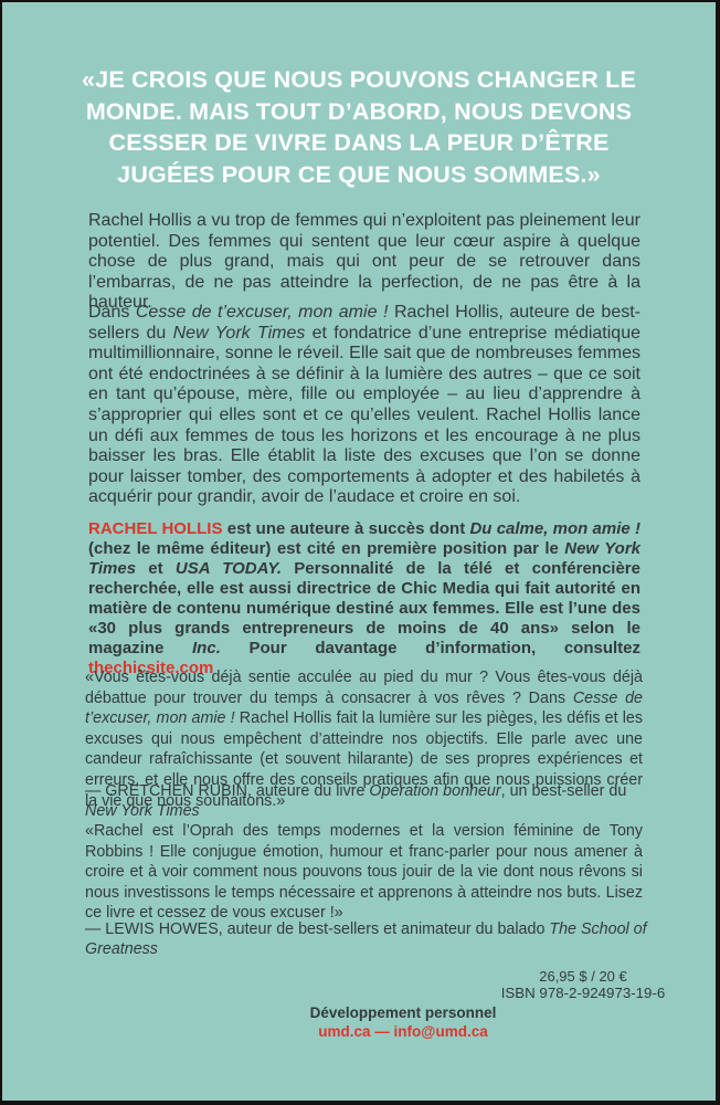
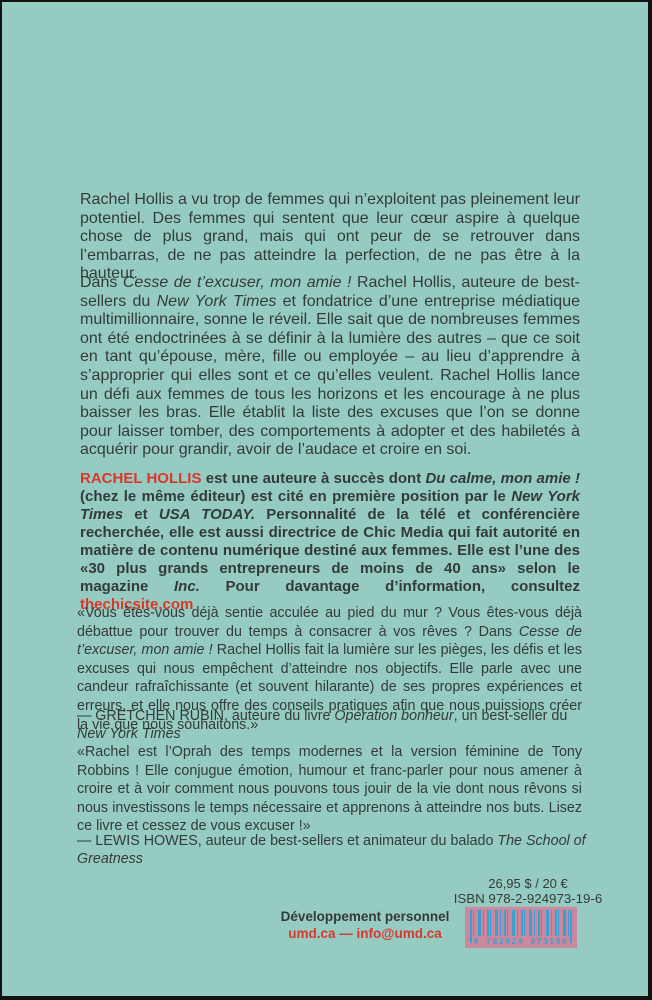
- «JE CROIS QUE NOUS POUVONS CHANGER LE
- MONDE. MAIS TOUT D’ABORD, NOUS DEVONS
- CESSER DE VIVRE DANS LA PEUR D’ÊTRE
- JUGÉES POUR CE QUE NOUS SOMMES.»
  Rachel Hollis a vu trop de femmes qui n’exploitent pas pleinement leur potentiel. Des femmes qui sentent que leur cœur aspire à quelque chose de plus grand, mais qui ont peur de se retrouver dans l’embarras, de ne pas atteindre la perfection, de ne pas être à la hauteur.
  Dans Cesse de t’excuser, mon amie ! Rachel Hollis, auteure de best-sellers du New York Times et fondatrice d’une entreprise médiatique multimillionnaire, sonne le réveil. Elle sait que de nombreuses femmes ont été endoctrinées à se définir à la lumière des autres – que ce soit en tant qu’épouse, mère, fille ou employée – au lieu d’apprendre à s’approprier qui elles sont et ce qu’elles veulent. Rachel Hollis lance un défi aux femmes de tous les horizons et les encourage à ne plus baisser les bras. Elle établit la liste des excuses que l’on se donne pour laisser tomber, des comportements à adopter et des habiletés à acquérir pour grandir, avoir de l’audace et croire en soi.
  RACHEL HOLLIS est une auteure à succès dont Du calme, mon amie ! (chez le même éditeur) est cité en première position par le New York Times et USA TODAY. Personnalité de la télé et conférencière recherchée, elle est aussi directrice de Chic Media qui fait autorité en matière de contenu numérique destiné aux femmes. Elle est l’une des «30 plus grands entrepreneurs de moins de 40 ans» selon le magazine Inc. Pour davantage d’information, consultez thechicsite.com
  «Vous êtes-vous déjà sentie acculée au pied du mur ? Vous êtes-vous déjà débattue pour trouver du temps à consacrer à vos rêves ? Dans Cesse de t’excuser, mon amie ! Rachel Hollis fait la lumière sur les pièges, les défis et les excuses qui nous empêchent d’atteindre nos objectifs. Elle parle avec une candeur rafraîchissante (et souvent hilarante) de ses propres expériences et erreurs, et elle nous offre des conseils pratiques afin que nous puissions créer la vie que nous souhaitons.»
  — GRETCHEN RUBIN, auteure du livre Opération bonheur, un best-seller du New York Times
  «Rachel est l’Oprah des temps modernes et la version féminine de Tony Robbins ! Elle conjugue émotion, humour et franc-parler pour nous amener à croire et à voir comment nous pouvons tous jouir de la vie dont nous rêvons si nous investissons le temps nécessaire et apprenons à atteindre nos buts. Lisez ce livre et cessez de vous excuser !»
  — LEWIS HOWES, auteur de best-sellers et animateur du balado The School of Greatness
  26,95 $ / 20 €
  ISBN 978-2-924973-19-6
+ 9 782924 973196
  Développement personnel
  umd.ca — info@umd.ca
